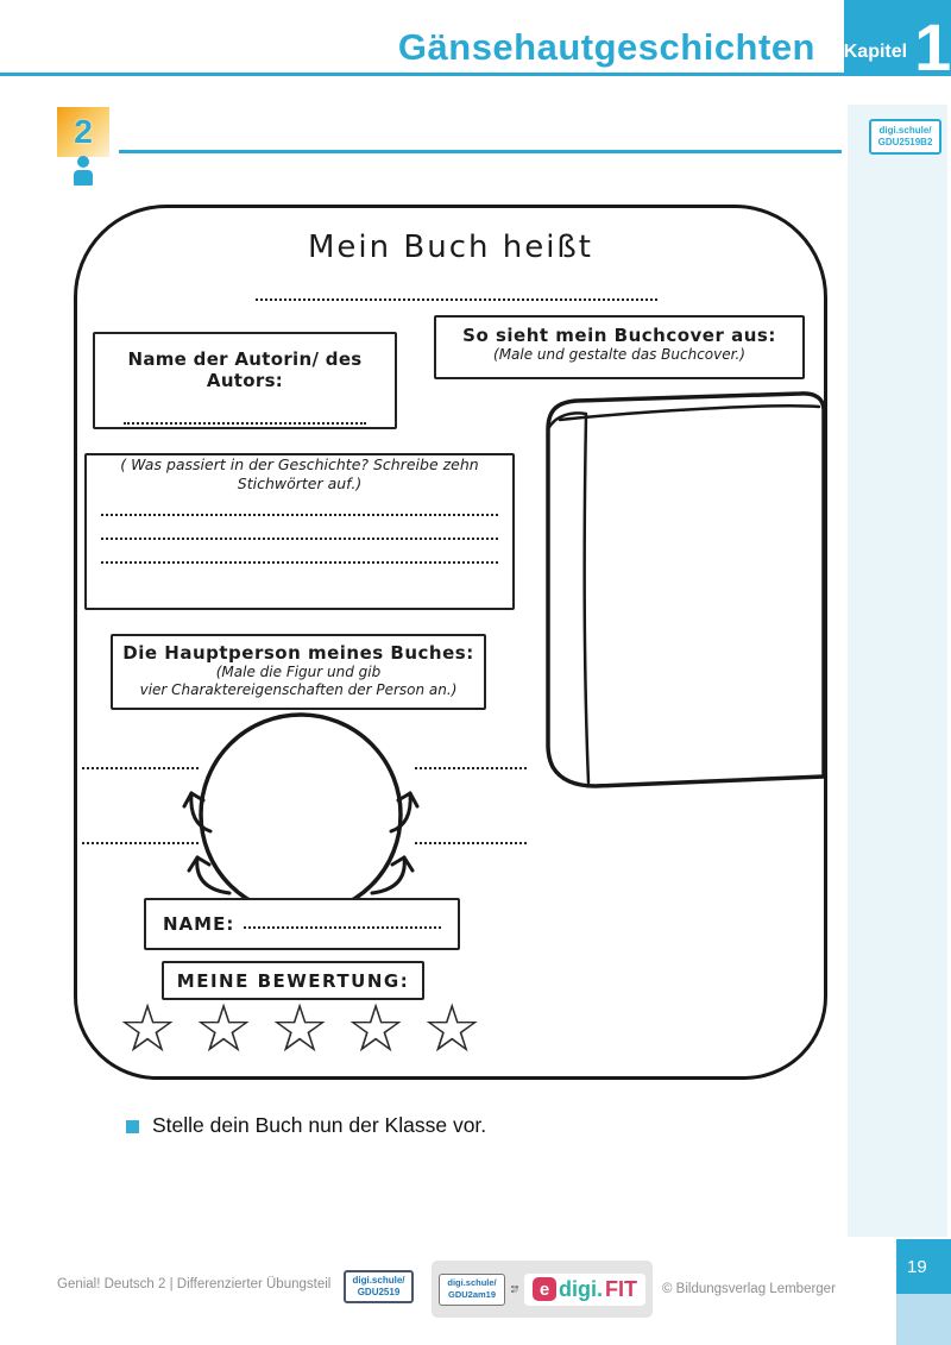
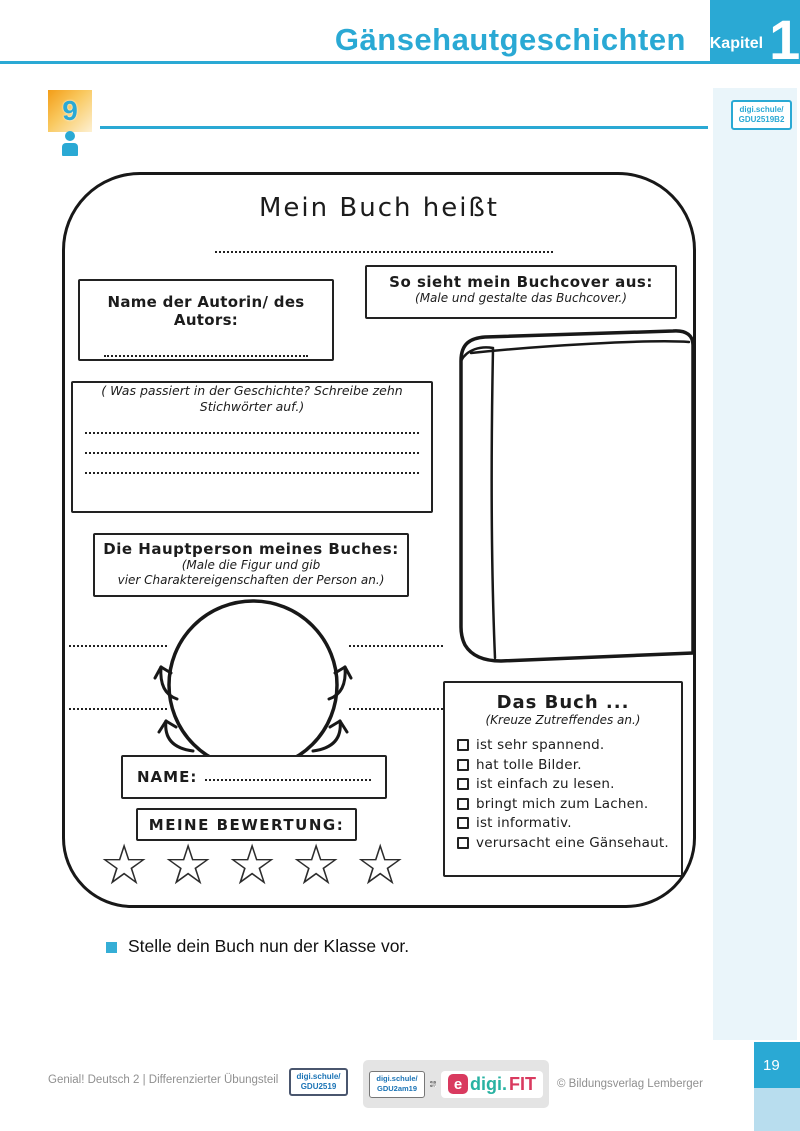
  Gänsehautgeschichten
  Kapitel
  1
- 2
+ 9
  digi.schule/
  GDU2519B2
  Mein Buch heißt
  Name der Autorin/ des Autors:
  So sieht mein Buchcover aus:
  (Male und gestalte das Buchcover.)
  ( Was passiert in der Geschichte? Schreibe zehn Stichwörter auf.)
  Die Hauptperson meines Buches:
  (Male die Figur und gib
  vier Charaktereigenschaften der Person an.)
  NAME:
  MEINE BEWERTUNG:
  ☆ ☆ ☆ ☆ ☆
+ Das Buch ...
+ (Kreuze Zutreffendes an.)
+ ist sehr spannend.
+ hat tolle Bilder.
+ ist einfach zu lesen.
+ bringt mich zum Lachen.
+ ist informativ.
+ verursacht eine Gänsehaut.
  Stelle dein Buch nun der Klasse vor.
  Genial! Deutsch 2 | Differenzierter Übungsteil
  digi.schule/
  GDU2519
  digi.schule/
  GDU2am19
  e
  digi.
  FIT
  © Bildungsverlag Lemberger
  19
